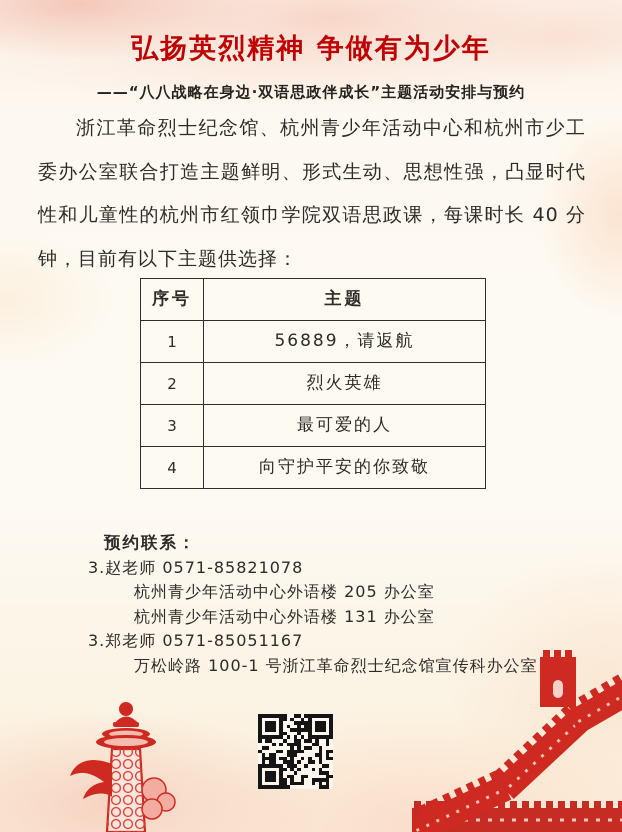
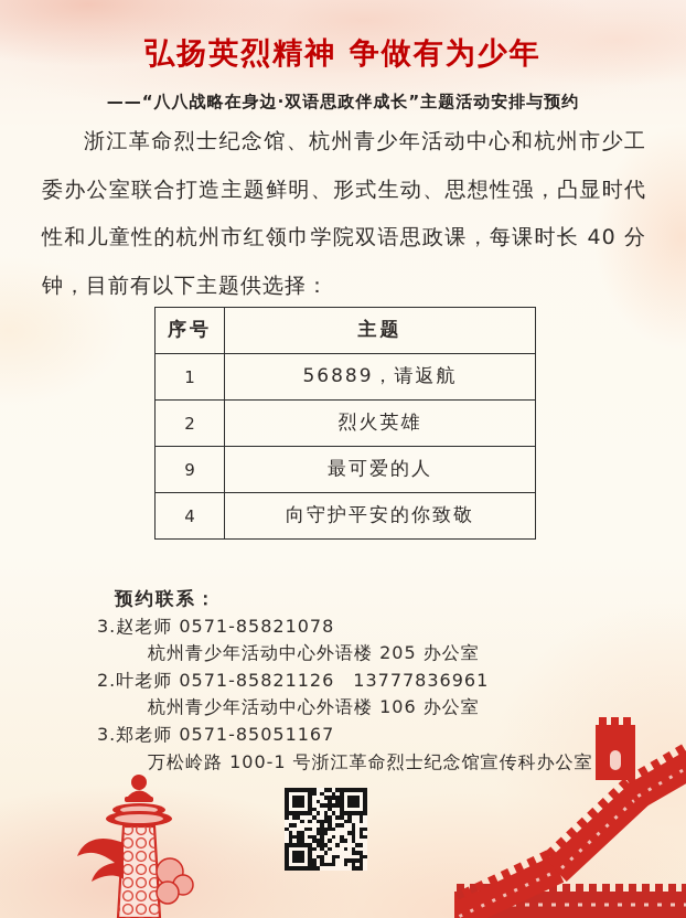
  弘扬英烈精神 争做有为少年
  ——“八八战略在身边·双语思政伴成长”主题活动安排与预约
  浙江革命烈士纪念馆、杭州青少年活动中心和杭州市少工委办公室联合打造主题鲜明、形式生动、思想性强，凸显时代性和儿童性的杭州市红领巾学院双语思政课，每课时长 40 分钟，目前有以下主题供选择：
  序号	主题
  1	56889，请返航
  2	烈火英雄
- 3	最可爱的人
+ 9	最可爱的人
  4	向守护平安的你致敬
  预约联系：
  3.赵老师 0571-85821078
  杭州青少年活动中心外语楼 205 办公室
+ 2.叶老师 0571-85821126 13777836961
- 杭州青少年活动中心外语楼 131 办公室
+ 杭州青少年活动中心外语楼 106 办公室
  3.郑老师 0571-85051167
  万松岭路 100-1 号浙江革命烈士纪念馆宣传科办公室
